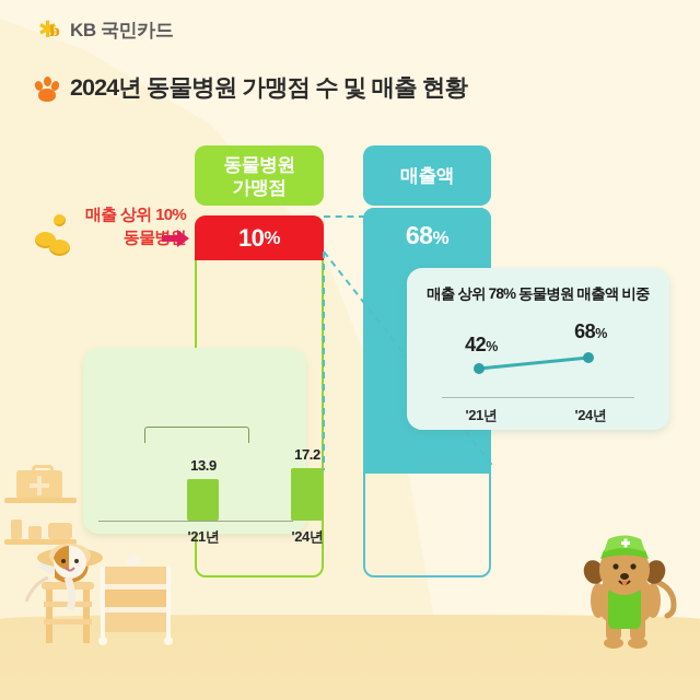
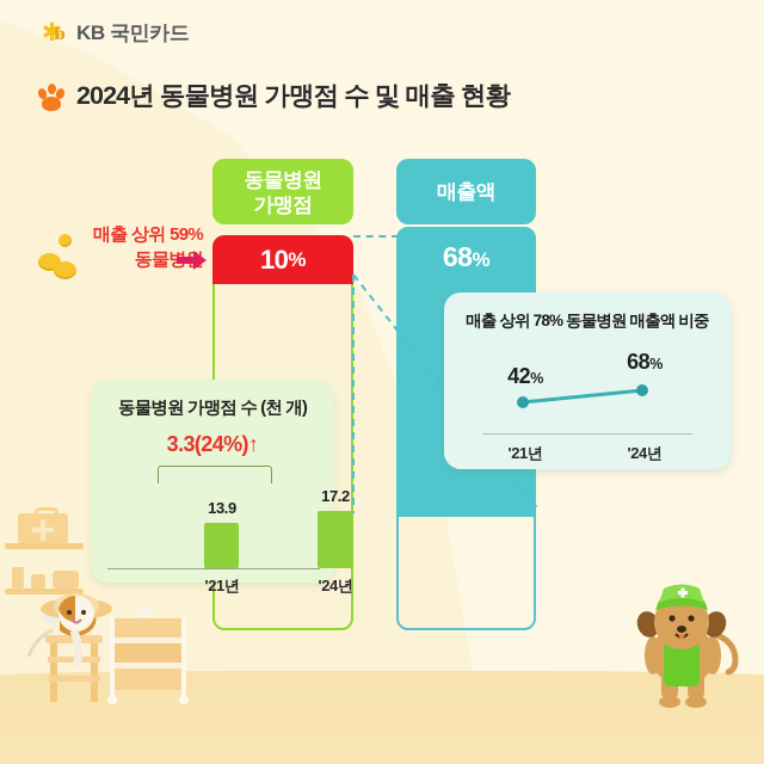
  ✱
  b
  KB 국민카드
  2024년 동물병원 가맹점 수 및 매출 현황
- 매출 상위 10%
+ 매출 상위 59%
  동물병원
  가맹점
  매출액
  10
  %
  68%
+ 동물병원 가맹점 수 (천 개)
+ 3.3(24%)↑
  13.9
  17.2
  '21년
  '24년
  매출 상위 78% 동물병원 매출액 비중
  42%
  68%
  '21년
  '24년
